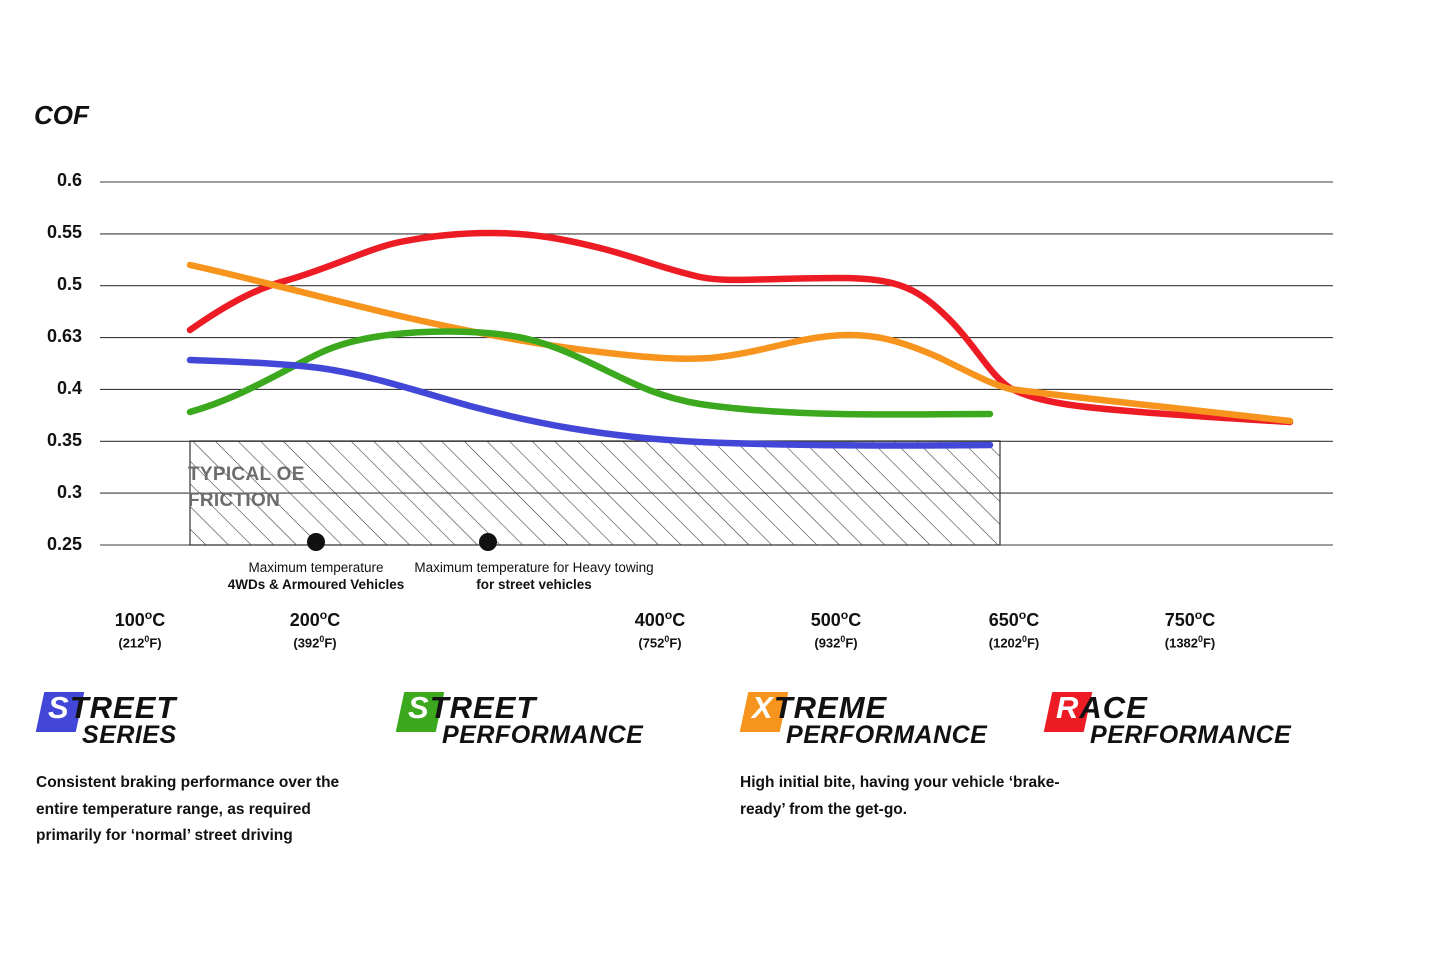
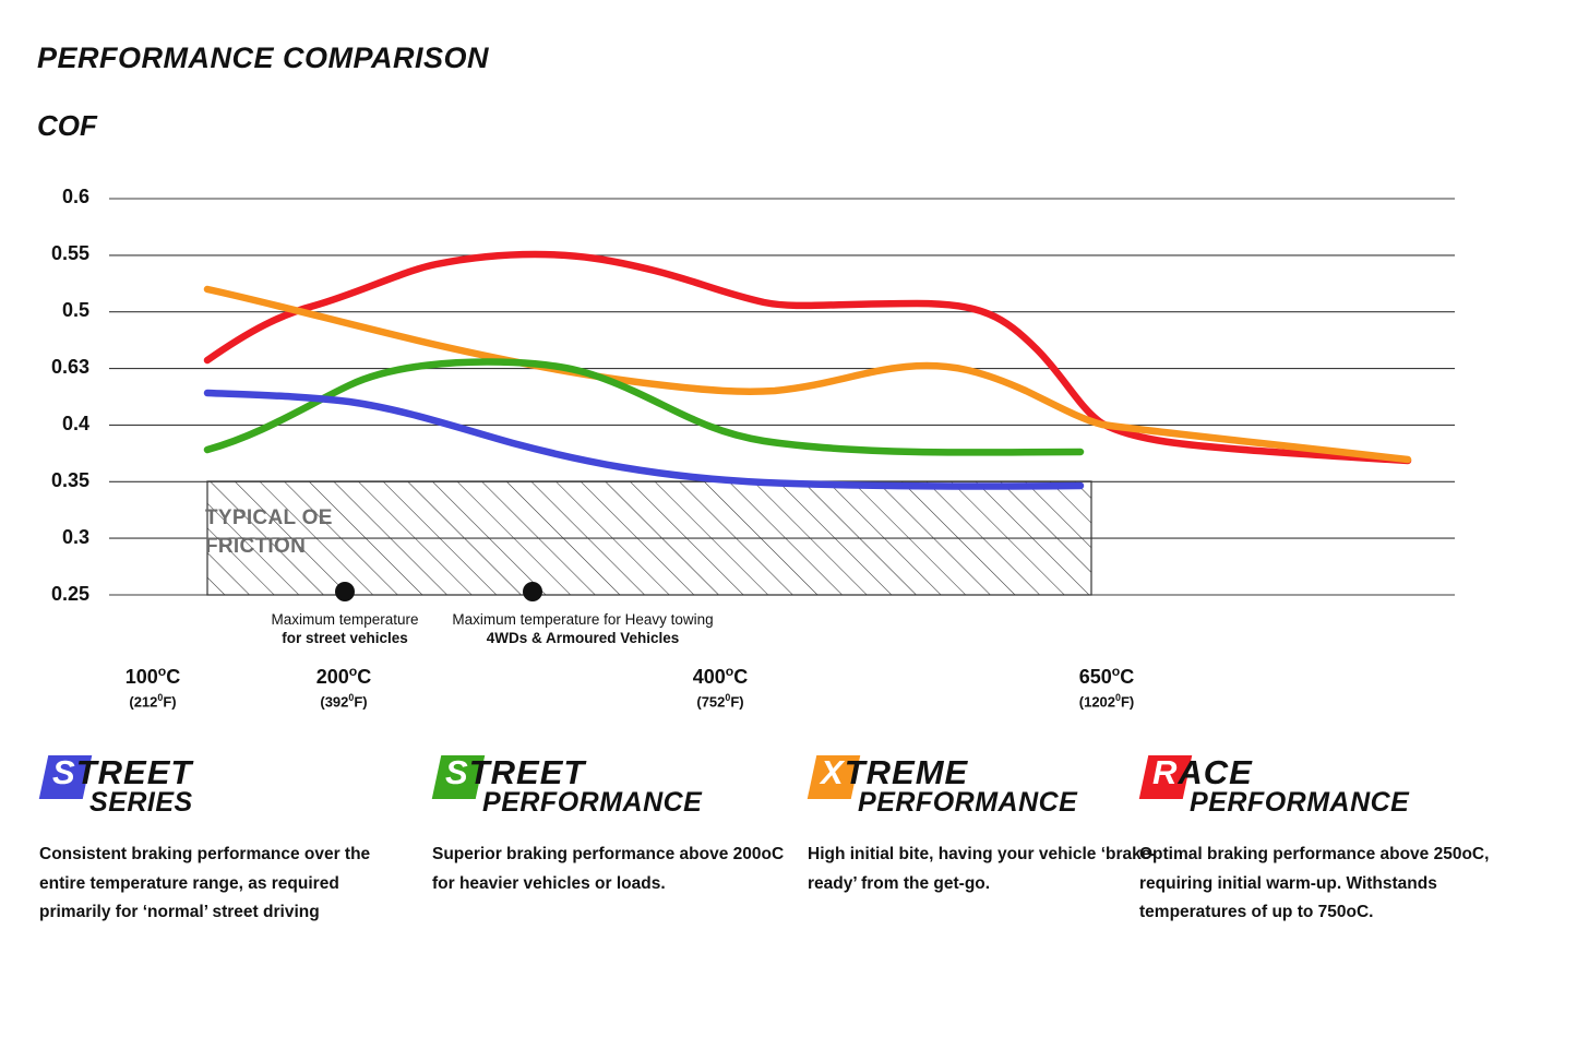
+ PERFORMANCE COMPARISON
  COF
  0.6
  0.55
  0.5
  0.63
  0.4
  0.35
  0.3
  0.25
  TYPICAL OE
  FRICTION
  Maximum temperature
- 4WDs & Armoured Vehicles
+ for street vehicles
  Maximum temperature for Heavy towing
- for street vehicles
+ 4WDs & Armoured Vehicles
  100oC
  (2120F)
  200oC
  (3920F)
  400oC
  (7520F)
- 500oC
- (9320F)
  650oC
  (12020F)
- 750oC
- (13820F)
  STREET
  SERIES
  Consistent braking performance over the entire temperature range, as required primarily for ‘normal’ street driving
  STREET
  PERFORMANCE
+ Superior braking performance above 200oC for heavier vehicles or loads.
  XTREME
  PERFORMANCE
  High initial bite, having your vehicle ‘brake-ready’ from the get-go.
  RACE
  PERFORMANCE
+ Optimal braking performance above 250oC, requiring initial warm-up. Withstands temperatures of up to 750oC.
